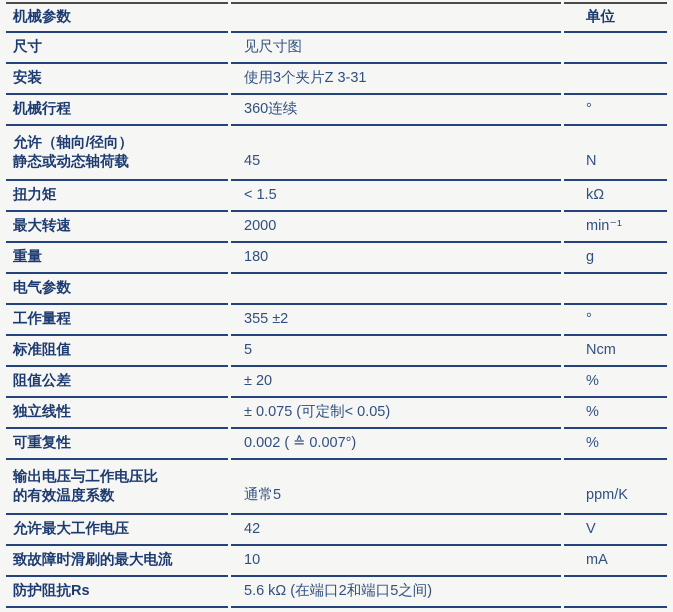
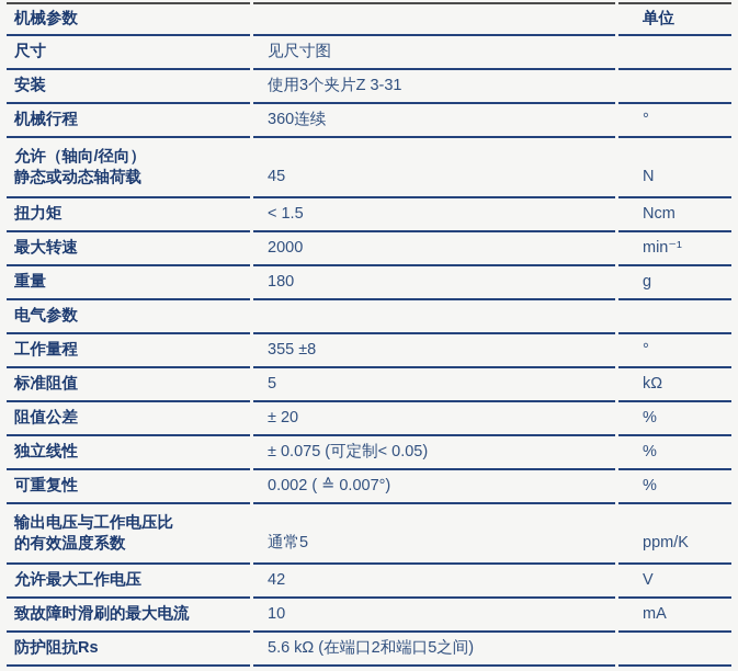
  机械参数
  单位
  尺寸
  见尺寸图
  安装
  使用3个夹片Z 3-31
  机械行程
  360连续
  °
  允许（轴向/径向）
  静态或动态轴荷载
  45
  N
  扭力矩
  < 1.5
- kΩ
+ Ncm
  最大转速
  2000
  min⁻¹
  重量
  180
  g
  电气参数
  工作量程
- 355 ±2
+ 355 ±8
  °
  标准阻值
  5
- Ncm
+ kΩ
  阻值公差
  ± 20
  %
  独立线性
  ± 0.075 (可定制< 0.05)
  %
  可重复性
  0.002 ( ≙ 0.007°)
  %
  输出电压与工作电压比
  的有效温度系数
  通常5
  ppm/K
  允许最大工作电压
  42
  V
  致故障时滑刷的最大电流
  10
  mA
  防护阻抗Rs
  5.6 kΩ (在端口2和端口5之间)
